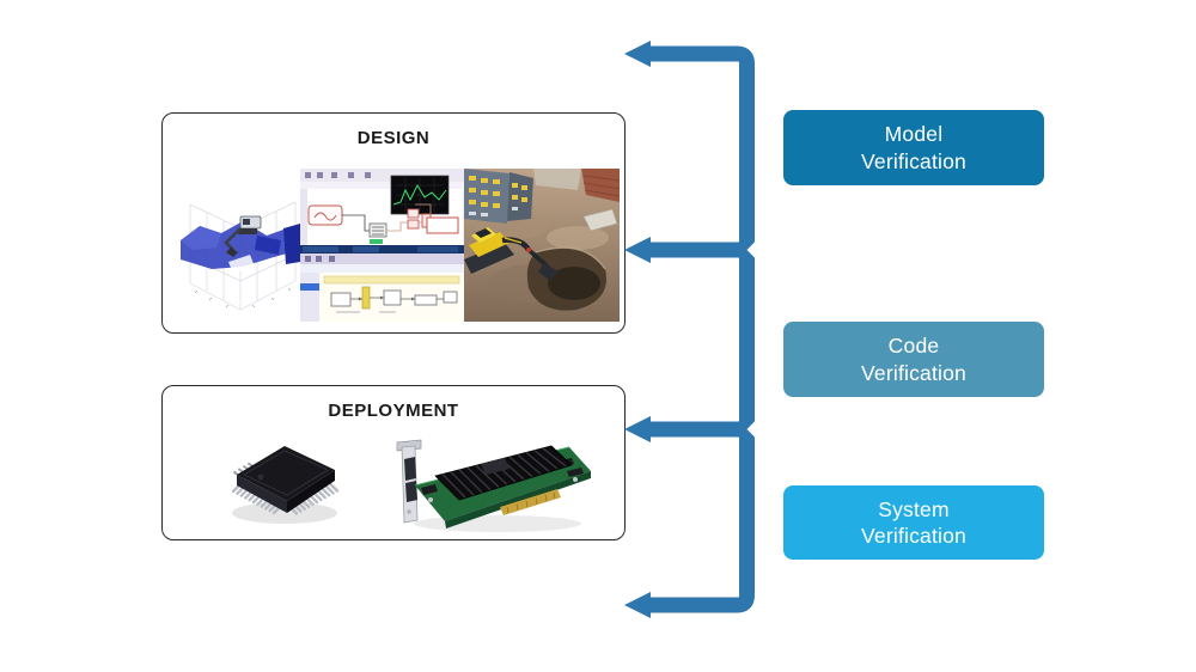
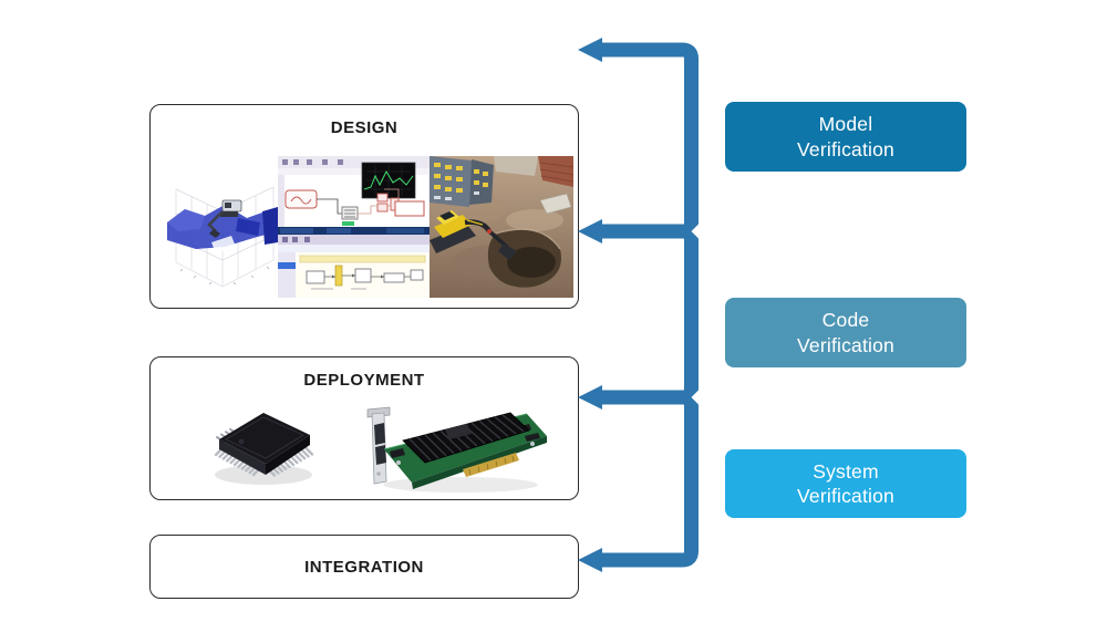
  DESIGN
  DEPLOYMENT
+ INTEGRATION
  Model
  Verification
  Code
  Verification
  System
  Verification
